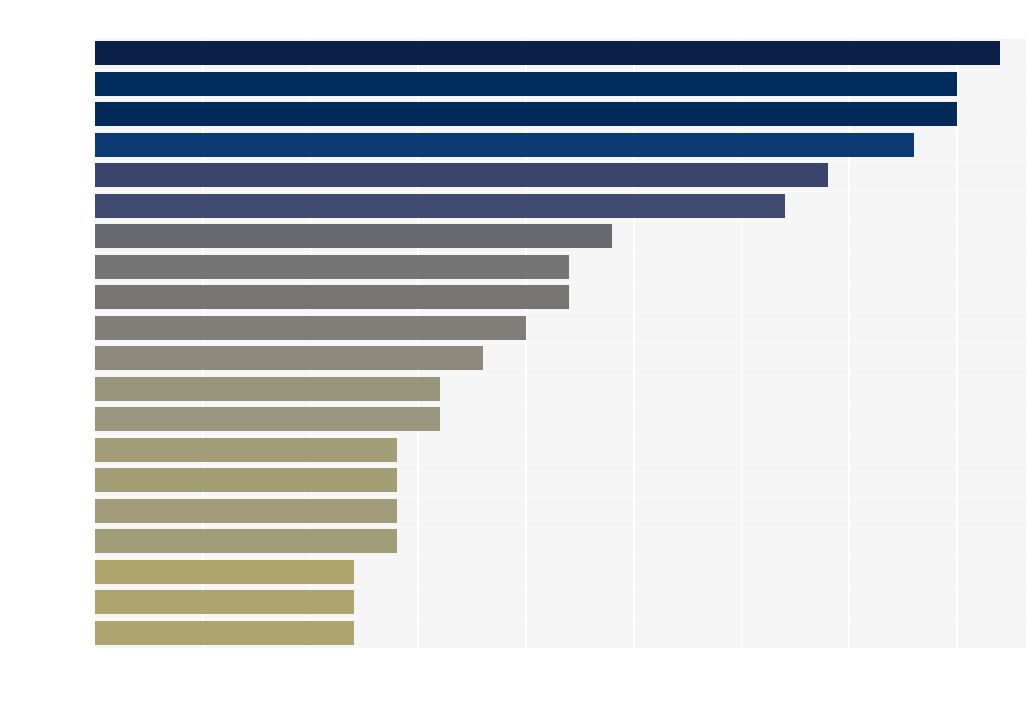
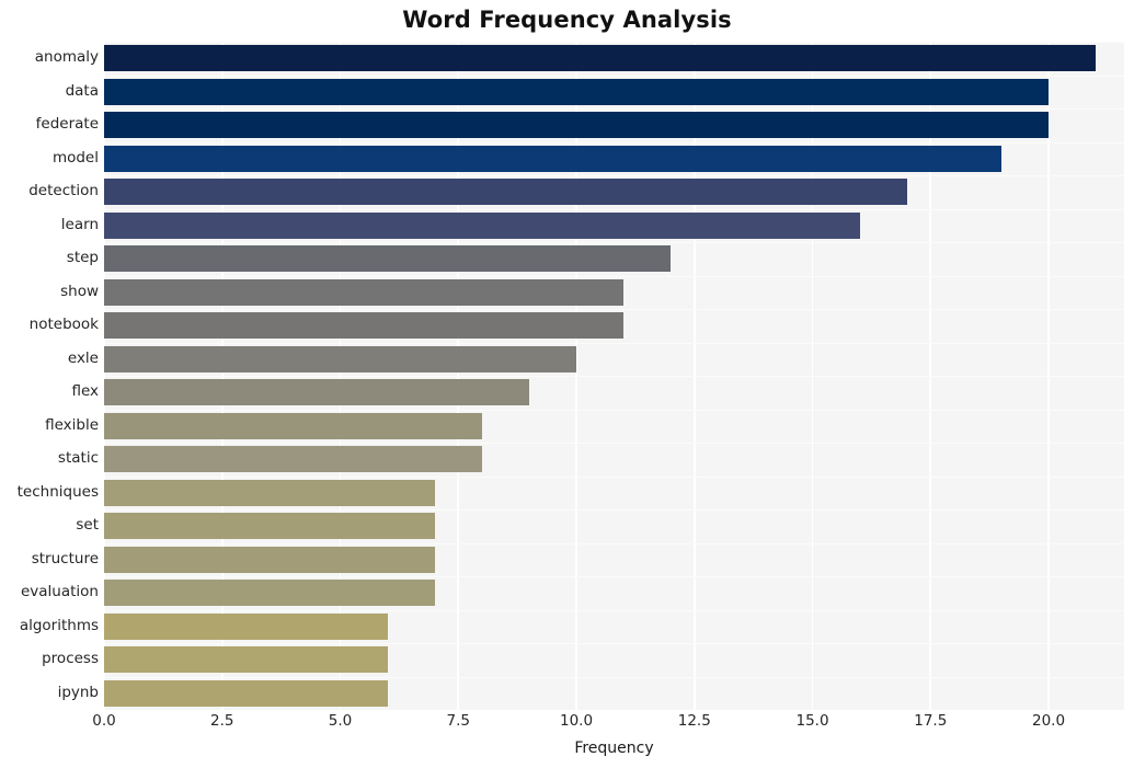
+ Word Frequency Analysis
+ anomaly
+ data
+ federate
+ model
+ detection
+ learn
+ step
+ show
+ notebook
+ exle
+ flex
+ flexible
+ static
+ techniques
+ set
+ structure
+ evaluation
+ algorithms
+ process
+ ipynb
+ 0.0
+ 2.5
+ 5.0
+ 7.5
+ 10.0
+ 12.5
+ 15.0
+ 17.5
+ 20.0
+ Frequency
